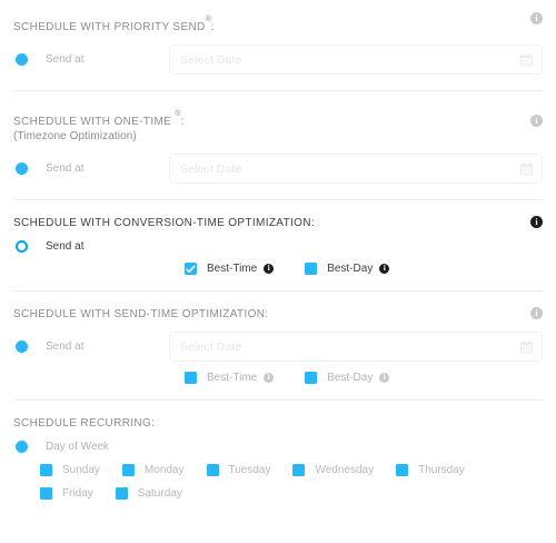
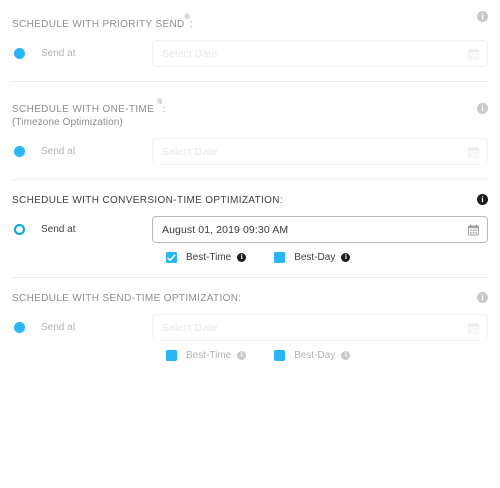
  SCHEDULE WITH PRIORITY SEND :
  i
  Send at
  Select Date
  SCHEDULE WITH ONE-TIME :
  (Timezone Optimization)
  i
  Send at
  Select Date
  SCHEDULE WITH CONVERSION-TIME OPTIMIZATION:
  i
  Send at
+ August 01, 2019 09:30 AM
  Best-Time
  i
  Best-Day
  i
  SCHEDULE WITH SEND-TIME OPTIMIZATION:
  i
  Send at
  Select Date
  Best-Time
  i
  Best-Day
  i
- SCHEDULE RECURRING:
- Day of Week
- Sunday
- Monday
- Tuesday
- Wednesday
- Thursday
- Friday
- Saturday
